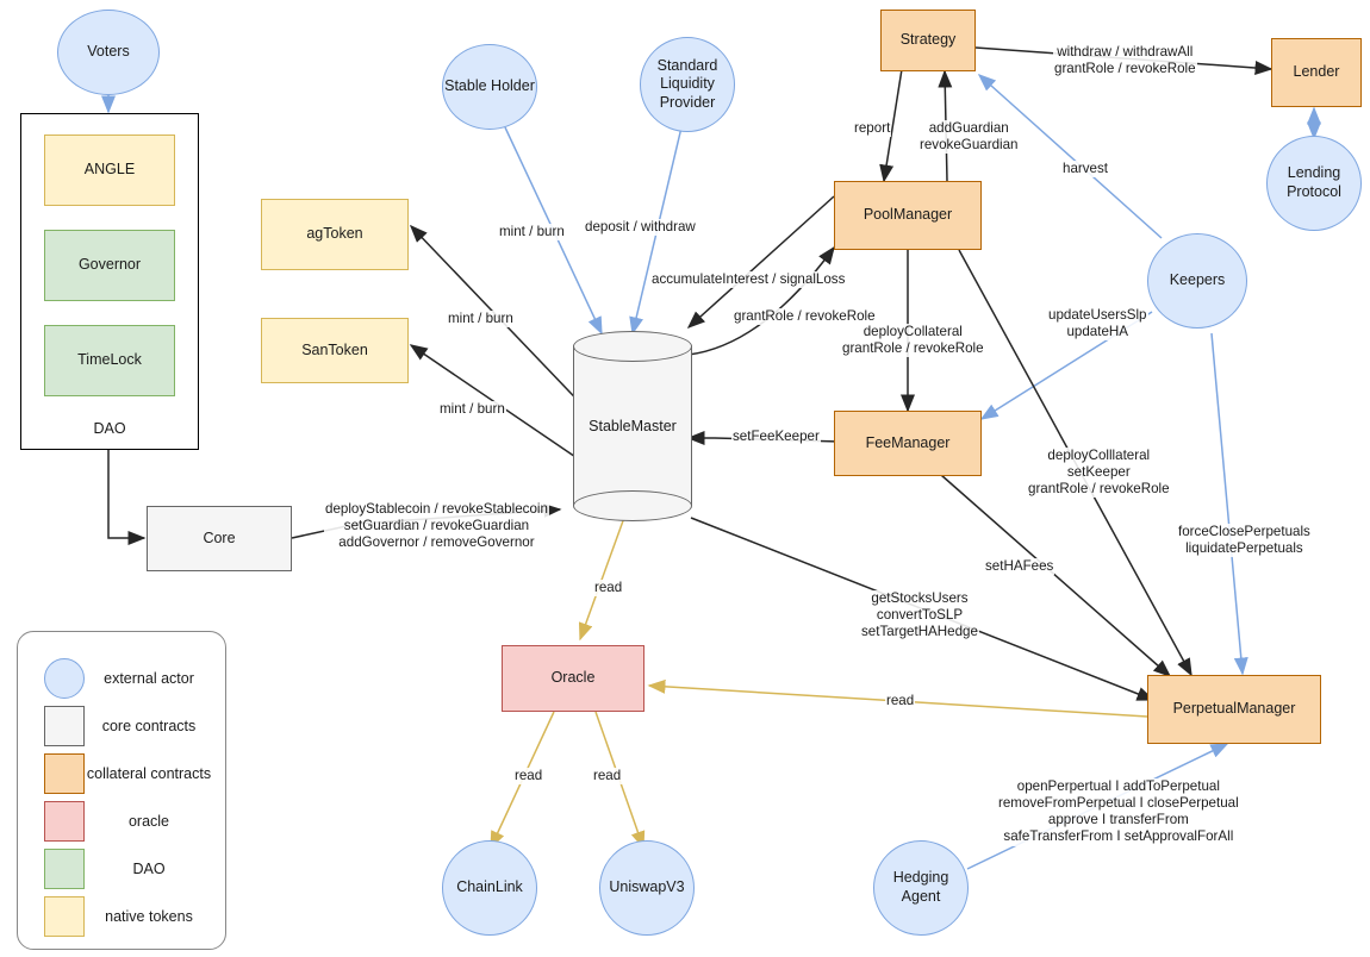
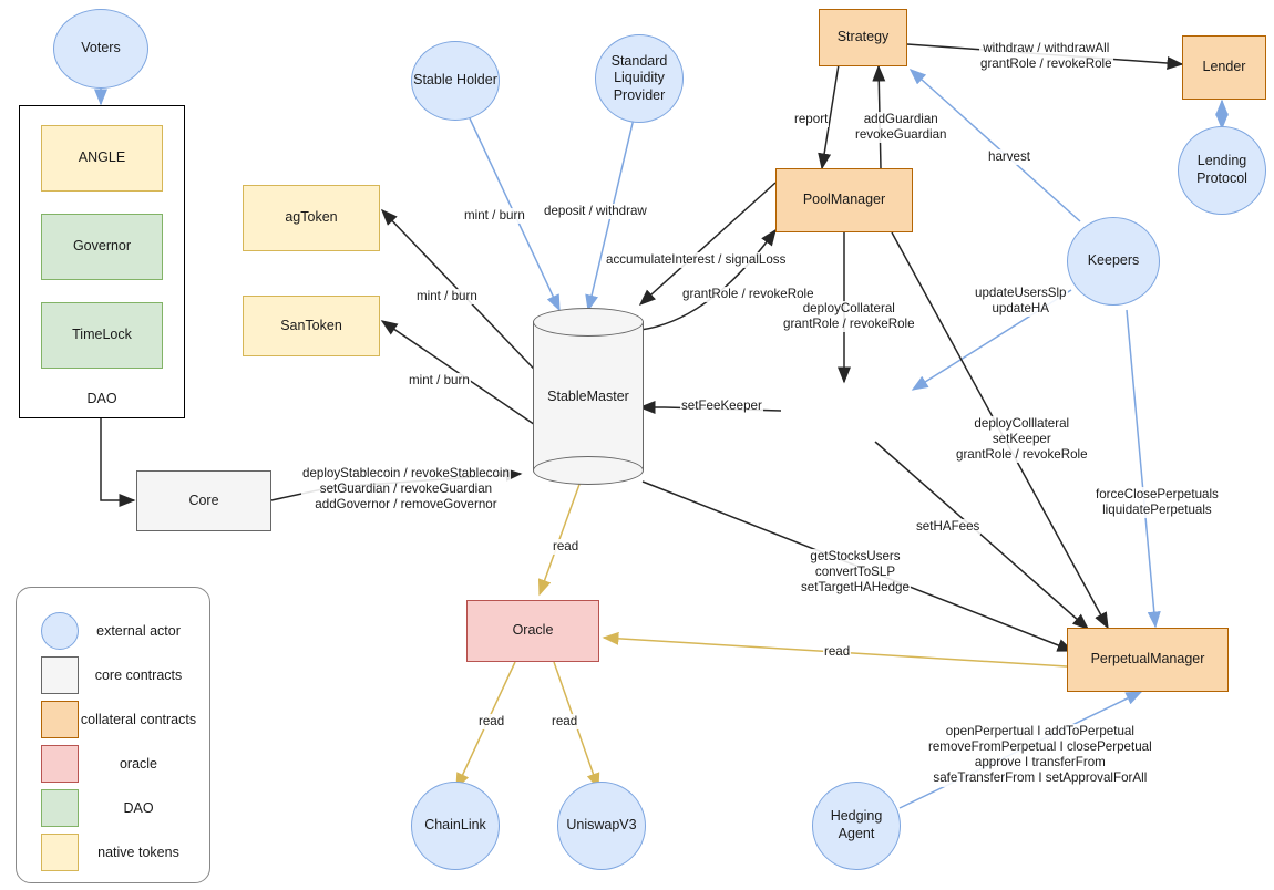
  DAO
  ANGLE
  Governor
  TimeLock
  Voters
  Stable Holder
  Standard
  Liquidity
  Provider
  Keepers
  Lending
  Protocol
  Hedging
  Agent
  ChainLink
  UniswapV3
  agToken
  SanToken
  Core
  StableMaster
  Strategy
  PoolManager
- FeeManager
  PerpetualManager
  Lender
  Oracle
  mint / burn
  deposit / withdraw
  mint / burn
  mint / burn
  deployStablecoin / revokeStablecoin
  setGuardian / revokeGuardian
  addGovernor / removeGovernor
  accumulateInterest / signalLoss
  grantRole / revokeRole
  deployCollateral
  grantRole / revokeRole
  report
  addGuardian
  revokeGuardian
  withdraw / withdrawAll
  grantRole / revokeRole
  harvest
  updateUsersSlp
  updateHA
  setFeeKeeper
  setHAFees
  deployColllateral
  setKeeper
  grantRole / revokeRole
  forceClosePerpetuals
  liquidatePerpetuals
  getStocksUsers
  convertToSLP
  setTargetHAHedge
  openPerpertual I addToPerpetual
  removeFromPerpetual I closePerpetual
  approve I transferFrom
  safeTransferFrom I setApprovalForAll
  read
  read
  read
  read
  external actor
  core contracts
  collateral contracts
  oracle
  DAO
  native tokens
